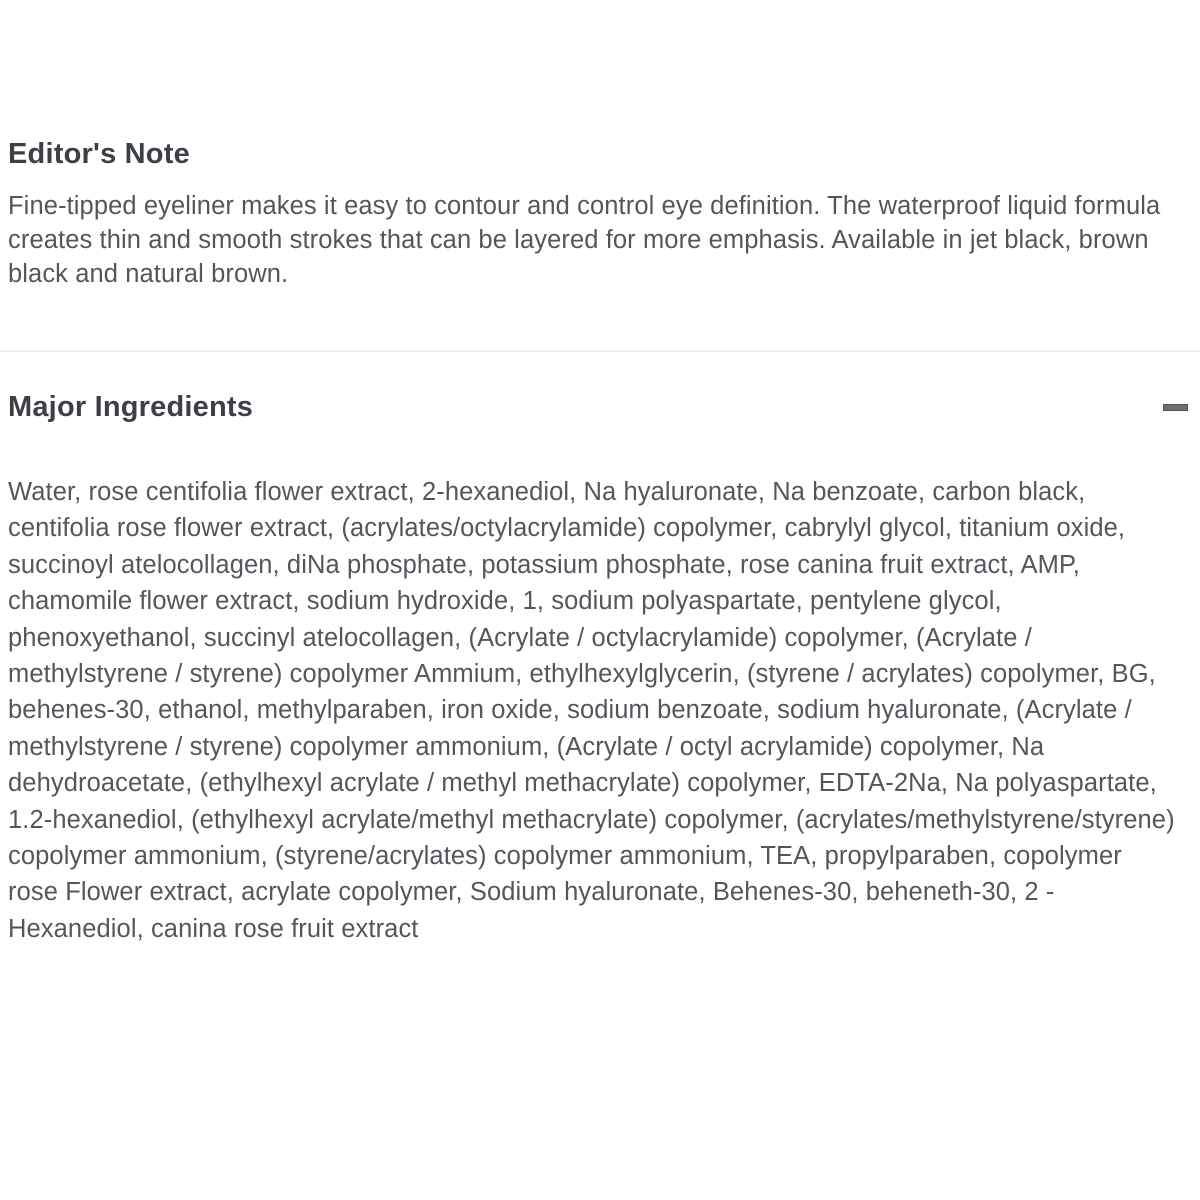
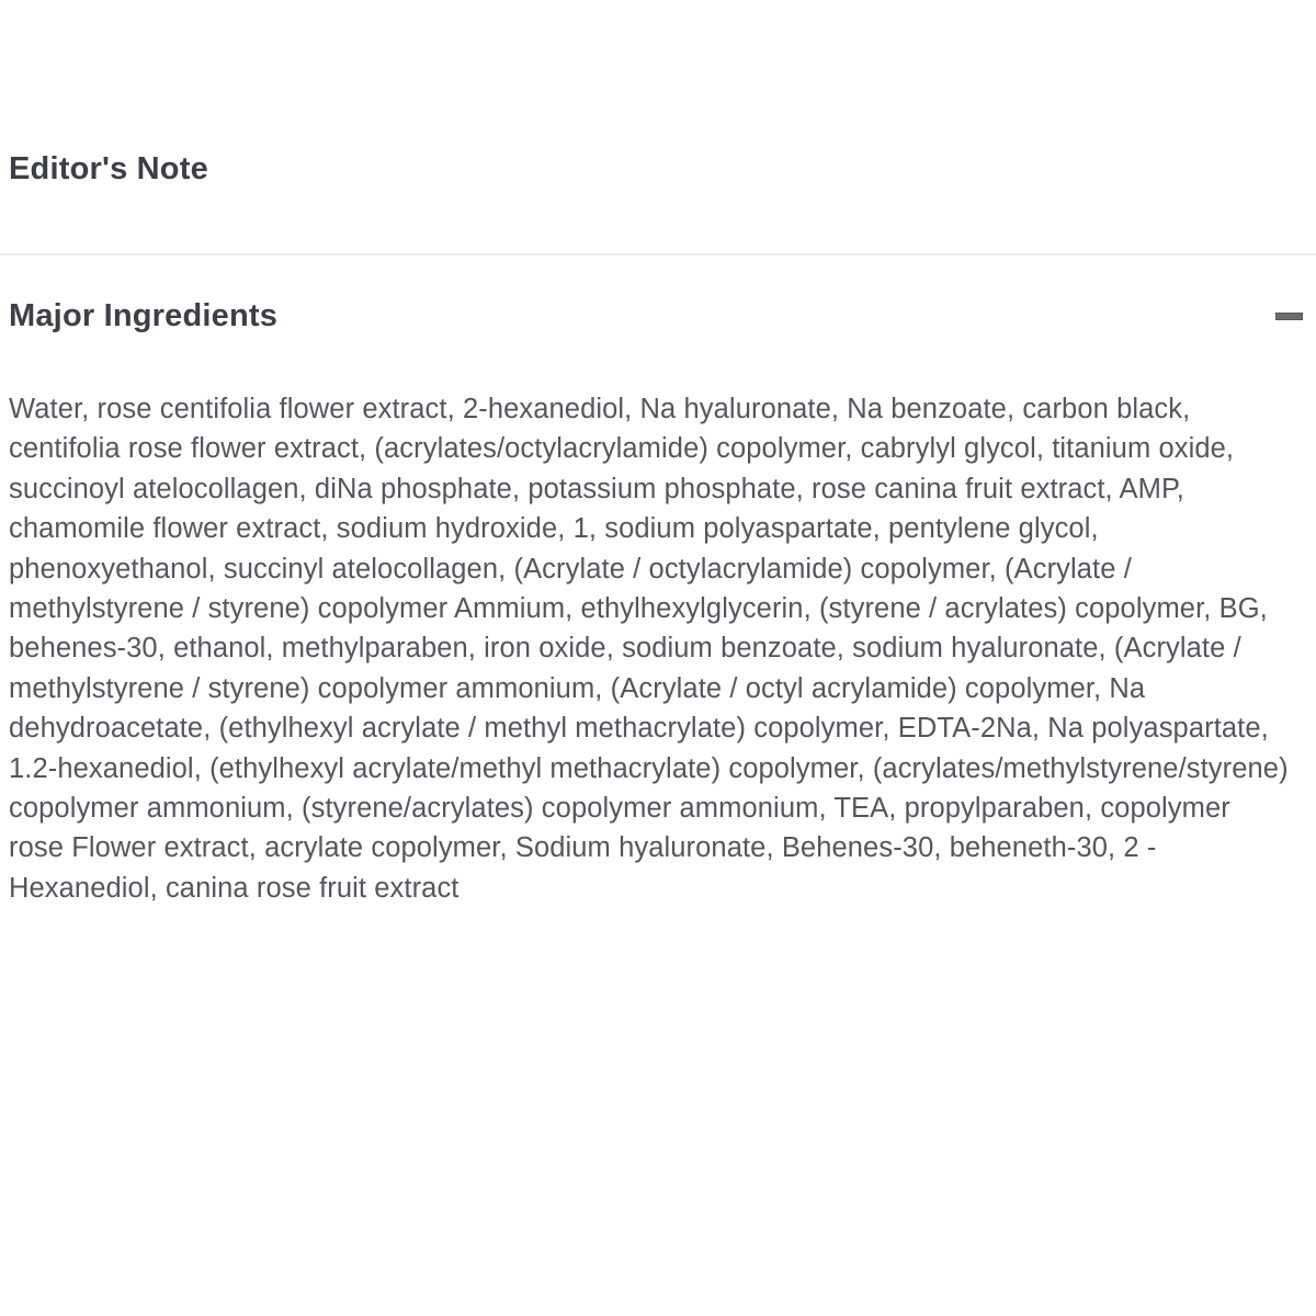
  Editor's Note
- Fine-tipped eyeliner makes it easy to contour and control eye definition. The waterproof liquid formula creates thin and smooth strokes that can be layered for more emphasis. Available in jet black, brown black and natural brown.
  Major Ingredients
  Water, rose centifolia flower extract, 2-hexanediol, Na hyaluronate, Na benzoate, carbon black, centifolia rose flower extract, (acrylates/octylacrylamide) copolymer, cabrylyl glycol, titanium oxide, succinoyl atelocollagen, diNa phosphate, potassium phosphate, rose canina fruit extract, AMP, chamomile flower extract, sodium hydroxide, 1, sodium polyaspartate, pentylene glycol, phenoxyethanol, succinyl atelocollagen, (Acrylate / octylacrylamide) copolymer, (Acrylate / methylstyrene / styrene) copolymer Ammium, ethylhexylglycerin, (styrene / acrylates) copolymer, BG, behenes-30, ethanol, methylparaben, iron oxide, sodium benzoate, sodium hyaluronate, (Acrylate / methylstyrene / styrene) copolymer ammonium, (Acrylate / octyl acrylamide) copolymer, Na dehydroacetate, (ethylhexyl acrylate / methyl methacrylate) copolymer, EDTA-2Na, Na polyaspartate, 1.2-hexanediol, (ethylhexyl acrylate/methyl methacrylate) copolymer, (acrylates/methylstyrene/styrene) copolymer ammonium, (styrene/acrylates) copolymer ammonium, TEA, propylparaben, copolymer rose Flower extract, acrylate copolymer, Sodium hyaluronate, Behenes-30, beheneth-30, 2 -Hexanediol, canina rose fruit extract
